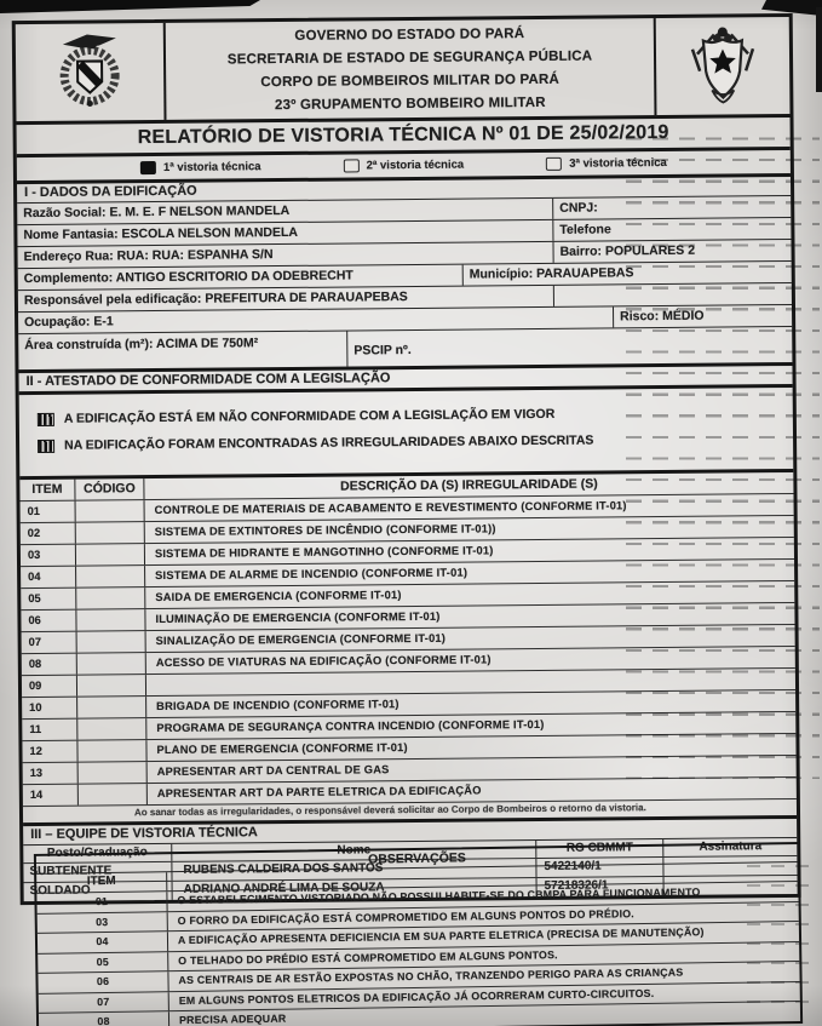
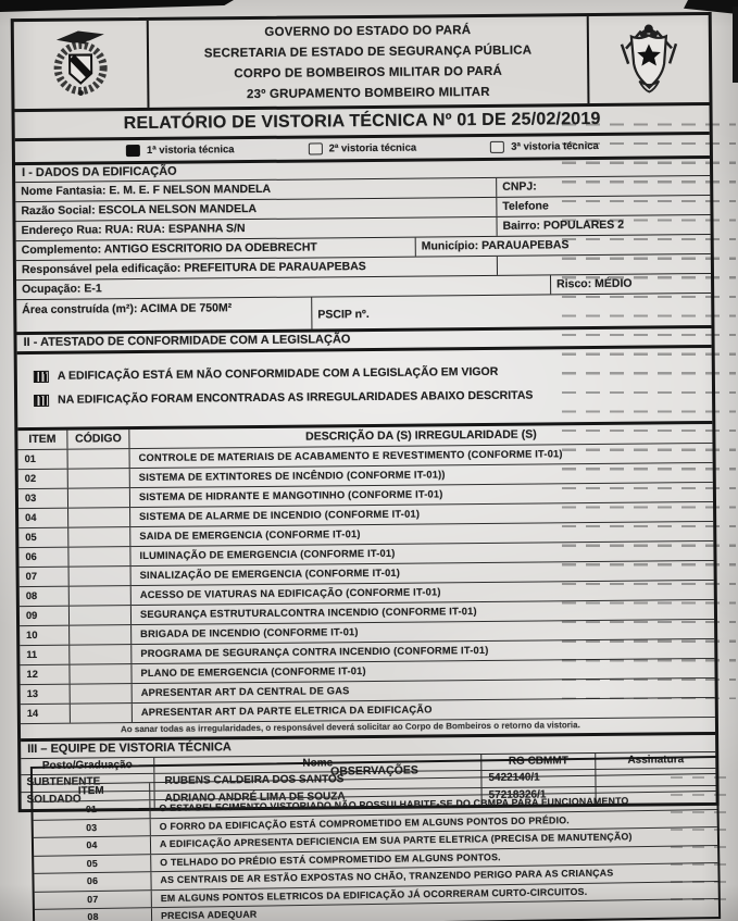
  GOVERNO DO ESTADO DO PARÁ
  SECRETARIA DE ESTADO DE SEGURANÇA PÚBLICA
  CORPO DE BOMBEIROS MILITAR DO PARÁ
  23º GRUPAMENTO BOMBEIRO MILITAR
  RELATÓRIO DE VISTORIA TÉCNICA Nº 01 DE 25/02/2019
  1ª vistoria técnica
  2ª vistoria técnica
  3ª vistoria técnica
  I - DADOS DA EDIFICAÇÃO
- Razão Social: E. M. E. F NELSON MANDELA
+ Nome Fantasia: E. M. E. F NELSON MANDELA
  CNPJ:
- Nome Fantasia: ESCOLA NELSON MANDELA
+ Razão Social: ESCOLA NELSON MANDELA
  Telefone
  Endereço Rua: RUA: RUA: ESPANHA S/N
  Bairro: POPULARES 2
  Complemento: ANTIGO ESCRITORIO DA ODEBRECHT
  Município: PARAUAPEBAS
  Responsável pela edificação: PREFEITURA DE PARAUAPEBAS
  Ocupação: E-1
  Risco: MÉDIO
  Área construída (m²): ACIMA DE 750M²
  PSCIP nº.
  II - ATESTADO DE CONFORMIDADE COM A LEGISLAÇÃO
  A EDIFICAÇÃO ESTÁ EM NÃO CONFORMIDADE COM A LEGISLAÇÃO EM VIGOR
  NA EDIFICAÇÃO FORAM ENCONTRADAS AS IRREGULARIDADES ABAIXO DESCRITAS
  ITEM
  CÓDIGO
  DESCRIÇÃO DA (S) IRREGULARIDADE (S)
  01
  CONTROLE DE MATERIAIS DE ACABAMENTO E REVESTIMENTO (CONFORME IT-01)
  02
  SISTEMA DE EXTINTORES DE INCÊNDIO (CONFORME IT-01))
  03
  SISTEMA DE HIDRANTE E MANGOTINHO (CONFORME IT-01)
  04
  SISTEMA DE ALARME DE INCENDIO (CONFORME IT-01)
  05
  SAIDA DE EMERGENCIA (CONFORME IT-01)
  06
  ILUMINAÇÃO DE EMERGENCIA (CONFORME IT-01)
  07
  SINALIZAÇÃO DE EMERGENCIA (CONFORME IT-01)
  08
  ACESSO DE VIATURAS NA EDIFICAÇÃO (CONFORME IT-01)
  09
+ SEGURANÇA ESTRUTURALCONTRA INCENDIO (CONFORME IT-01)
  10
  BRIGADA DE INCENDIO (CONFORME IT-01)
  11
  PROGRAMA DE SEGURANÇA CONTRA INCENDIO (CONFORME IT-01)
  12
  PLANO DE EMERGENCIA (CONFORME IT-01)
  13
  APRESENTAR ART DA CENTRAL DE GAS
  14
  APRESENTAR ART DA PARTE ELETRICA DA EDIFICAÇÃO
  Ao sanar todas as irregularidades, o responsável deverá solicitar ao Corpo de Bombeiros o retorno da vistoria.
  III – EQUIPE DE VISTORIA TÉCNICA
  Posto/Graduação
  Nome
  RG CBMMT
  Assinatura
  SUBTENENTE
  RUBENS CALDEIRA DOS SANTOS
  5422140/1
  SOLDADO
  ADRIANO ANDRÉ LIMA DE SOUZA
  57218326/1
  OBSERVAÇÕES
  ITEM
  01
  O ESTABELECIMENTO VISTORIADO NÃO POSSUI HABITE-SE DO CBMPA PARA FUNCIONAMENTO
  03
  O FORRO DA EDIFICAÇÃO ESTÁ COMPROMETIDO EM ALGUNS PONTOS DO PRÉDIO.
  04
  A EDIFICAÇÃO APRESENTA DEFICIENCIA EM SUA PARTE ELETRICA (PRECISA DE MANUTENÇÃO)
  05
  O TELHADO DO PRÉDIO ESTÁ COMPROMETIDO EM ALGUNS PONTOS.
  06
  AS CENTRAIS DE AR ESTÃO EXPOSTAS NO CHÃO, TRANZENDO PERIGO PARA AS CRIANÇAS
  07
  EM ALGUNS PONTOS ELETRICOS DA EDIFICAÇÃO JÁ OCORRERAM CURTO-CIRCUITOS.
  08
  PRECISA ADEQUAR
